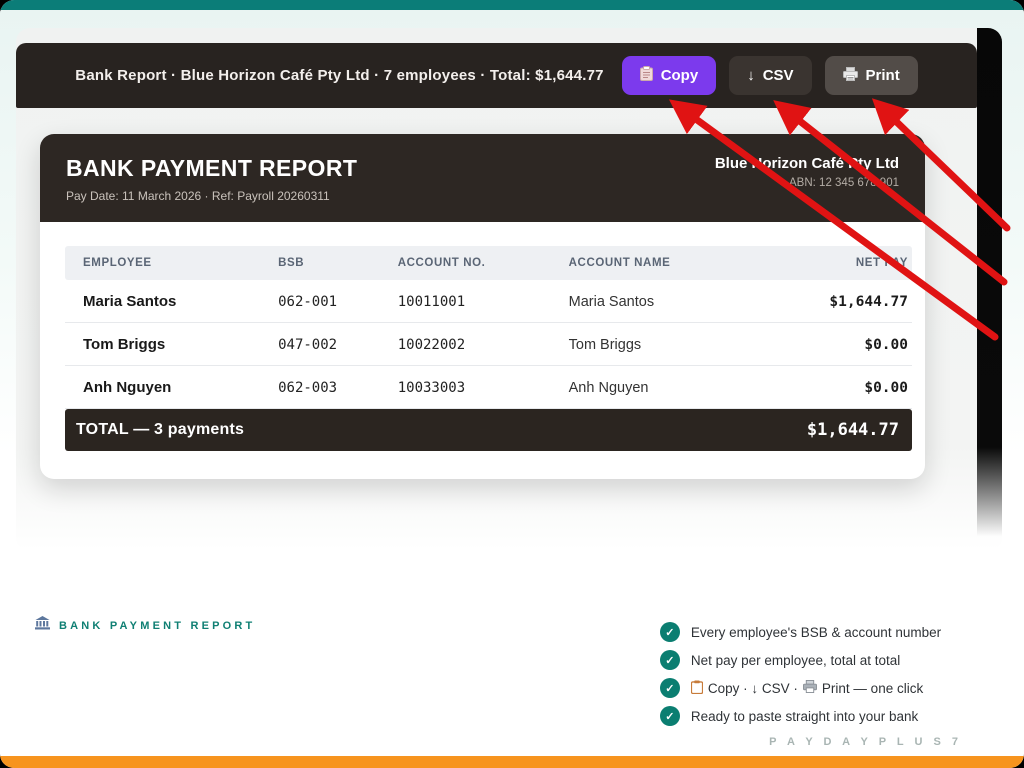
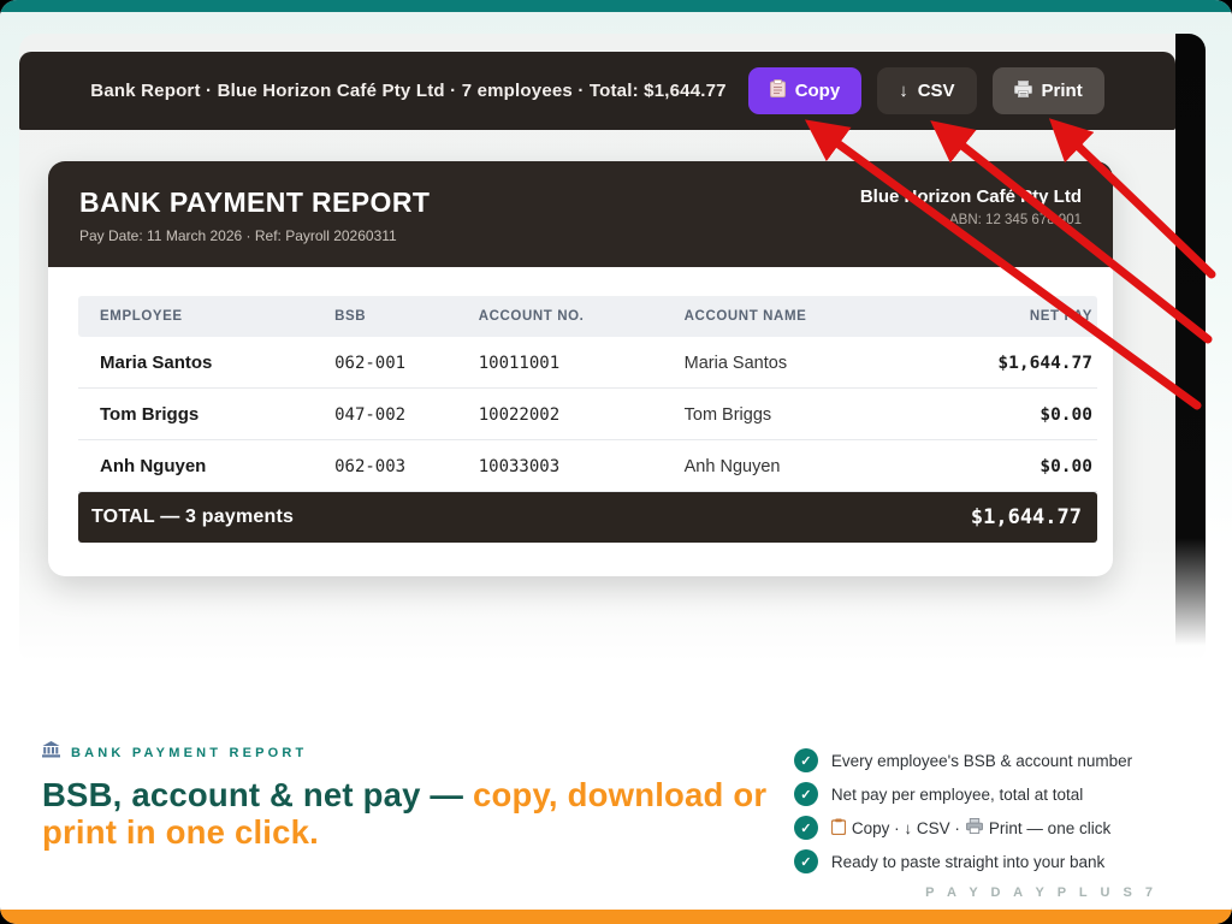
  Bank Report · Blue Horizon Café Pty Ltd · 7 employees · Total: $1,644.77
  Copy
  ↓
  CSV
  Print
  BANK PAYMENT REPORT
  Pay Date: 11 March 2026 · Ref: Payroll 20260311
  Blueorizon Caféty Ltd
  ABN: 12 345 6701
  EMPLOYEE	BSB	ACCOUNT NO.	ACCOUNT NAME	NETY
  Maria Santos	062-001	10011001	Maria Santos	$1,644.77
  Tom Briggs	047-002	10022002	Tom Briggs	$0.00
  Anh Nguyen	062-003	10033003	Anh Nguyen	$0.00
  TOTAL — 3 payments
  $1,644.77
  BANK PAYMENT REPORT
+ BSB, account & net pay — copy, download or print in one click.
  ✓
  Every employee's BSB & account number
  ✓
  Net pay per employee, total at total
  ✓
  Copy · ↓ CSV ·
  Print — one click
  ✓
  Ready to paste straight into your bank
  P A Y D A Y P L U S 7
